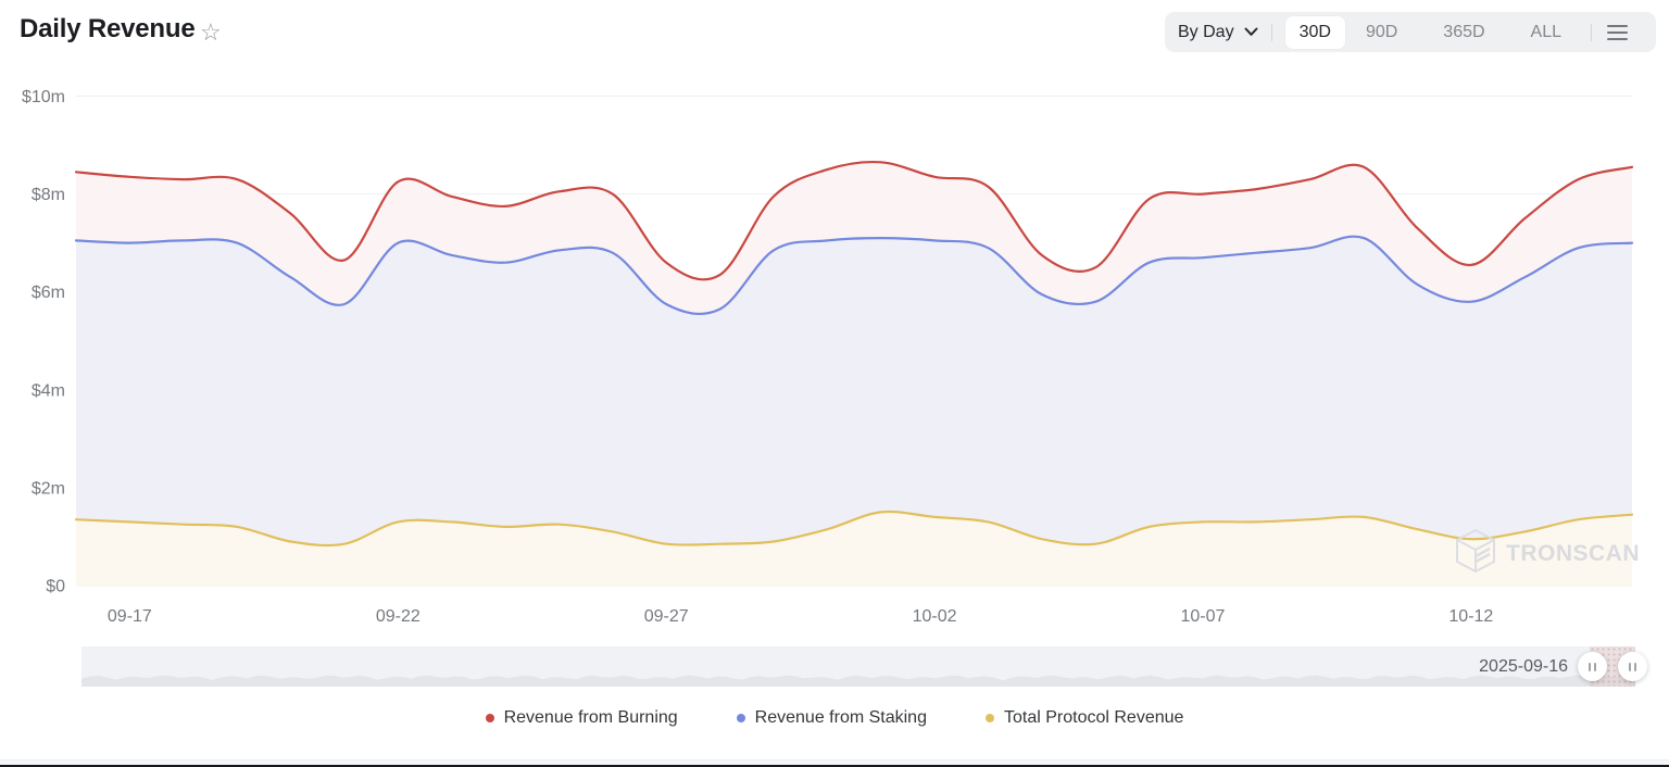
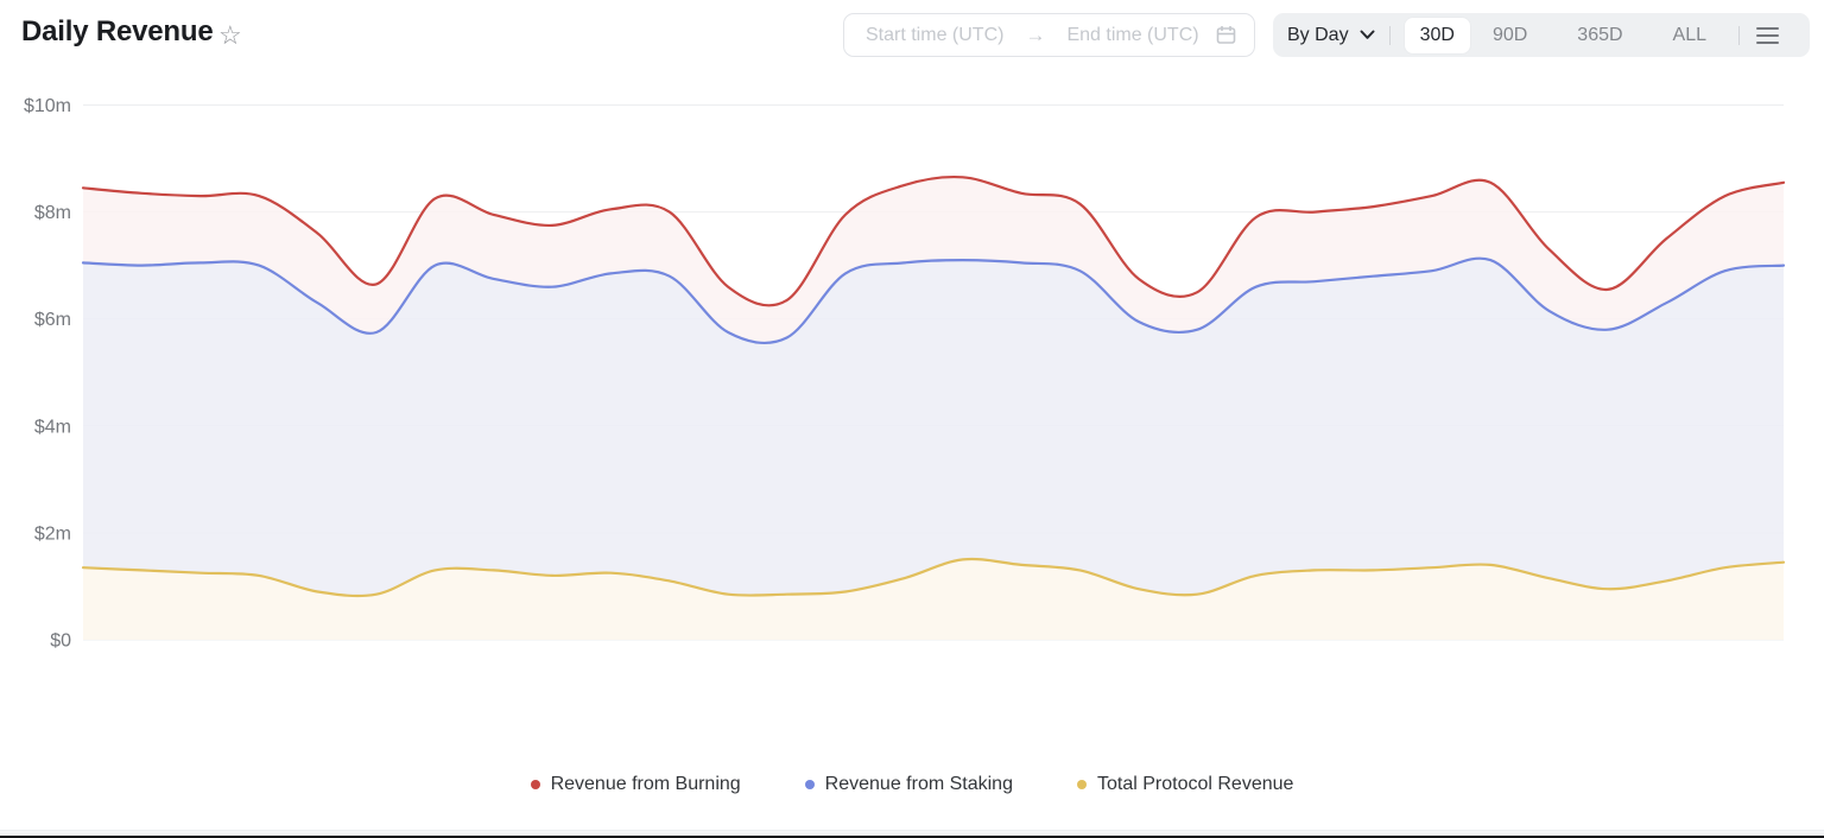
  Daily Revenue
  ☆
+ Start time (UTC)
+ →
+ End time (UTC)
  By Day
  30D
  90D
  365D
  ALL
  $0
  $2m
  $4m
  $6m
  $8m
  $10m
- 09-17
- 09-22
- 09-27
- 10-02
- 10-07
- 10-12
- TRONSCAN
- 2025-09-16
  Revenue from Burning
  Revenue from Staking
  Total Protocol Revenue
